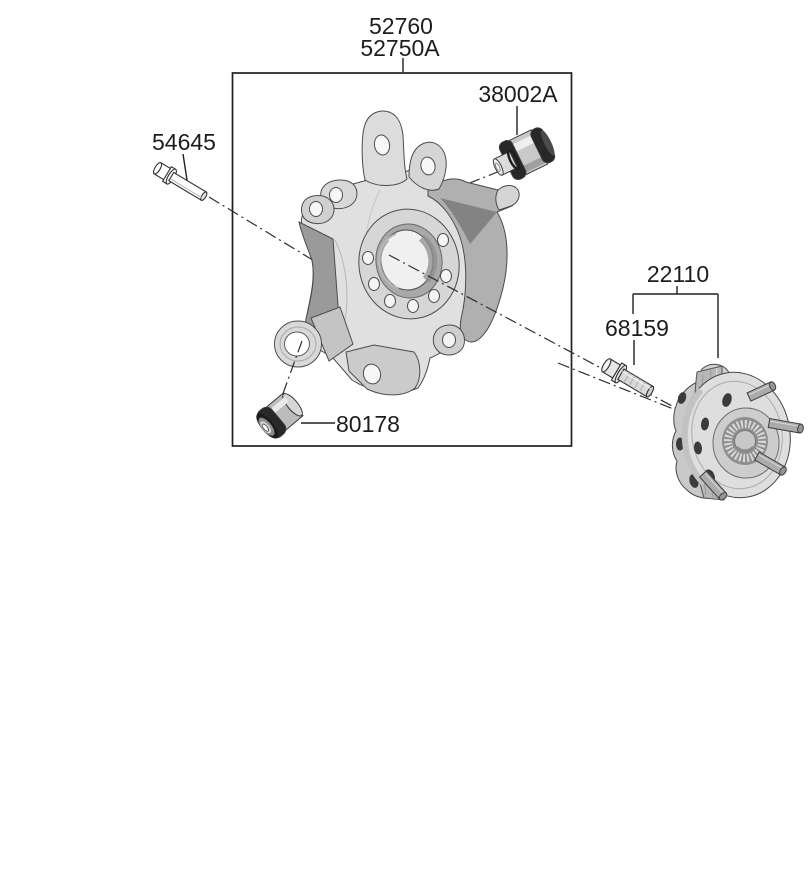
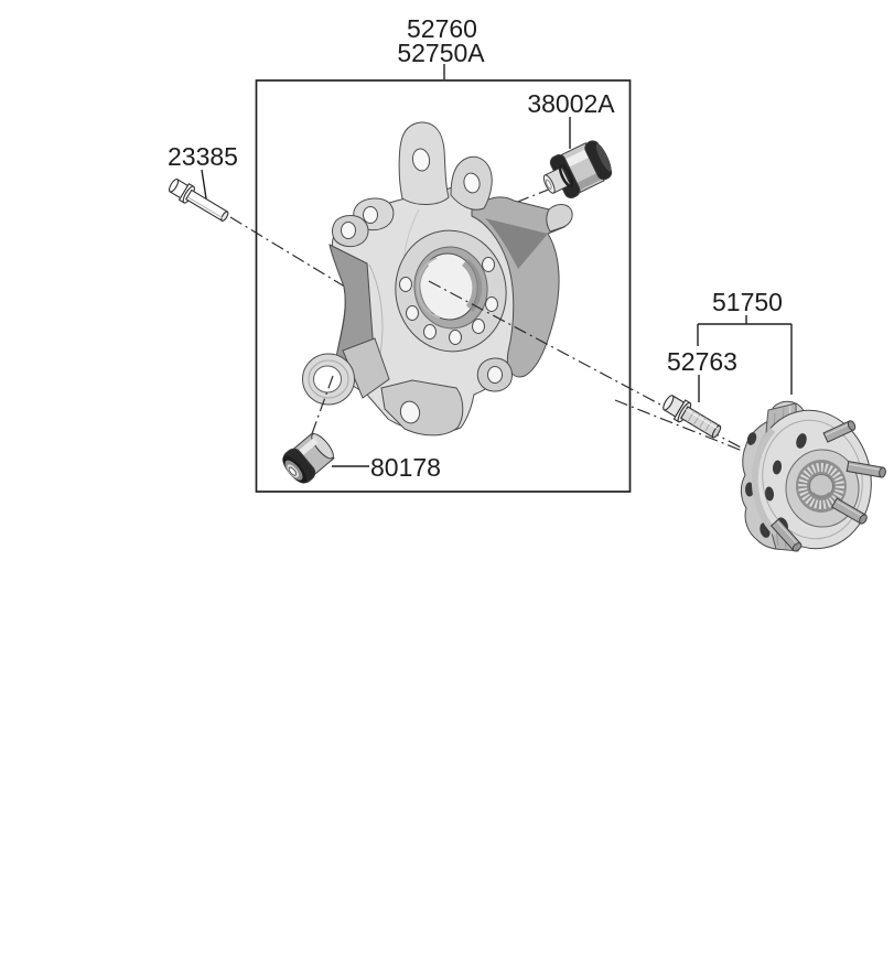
  52760
  52750A
  38002A
- 54645
+ 23385
  80178
- 22110
+ 51750
- 68159
+ 52763
